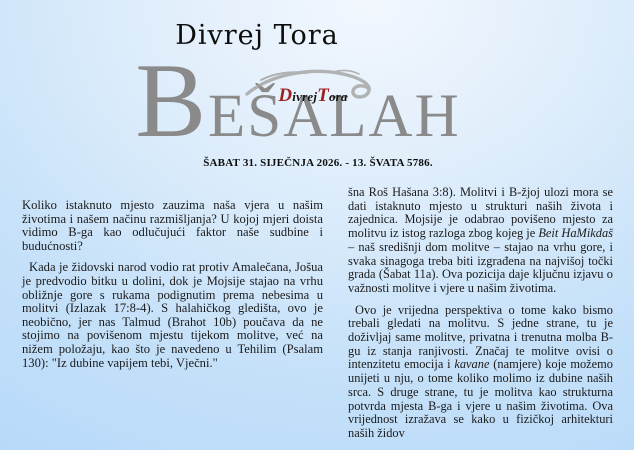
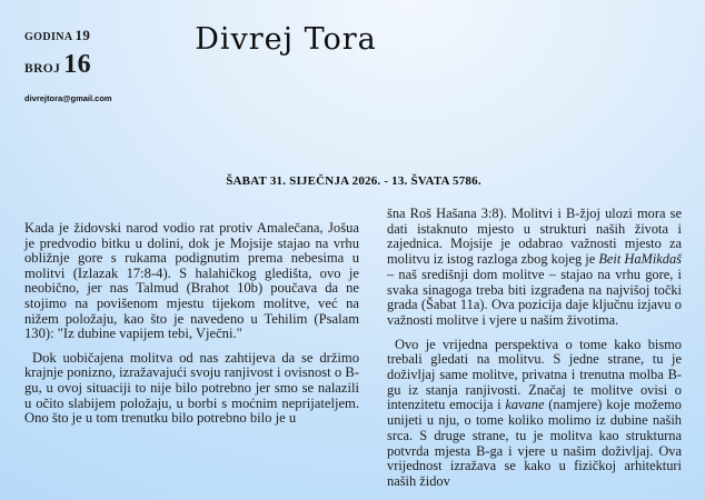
+ GODINA 19
+ BROJ 16
+ divrejtora@gmail.com
  Divrej Tora
- BEŠALAH
- DivrejTora
  ŠABAT 31. SIJEČNJA 2026. - 13. ŠVATA 5786.
- Koliko istaknuto mjesto zauzima naša vjera u našim životima i našem načinu razmišljanja? U kojoj mjeri doista vidimo B-ga kao odlučujući faktor naše sudbine i budućnosti?
  Kada je židovski narod vodio rat protiv Amalečana, Jošua je predvodio bitku u dolini, dok je Mojsije stajao na vrhu obližnje gore s rukama podignutim prema nebesima u molitvi (Izlazak 17:8-4). S halahičkog gledišta, ovo je neobično, jer nas Talmud (Brahot 10b) poučava da ne stojimo na povišenom mjestu tijekom molitve, već na nižem položaju, kao što je navedeno u Tehilim (Psalam 130): "Iz dubine vapijem tebi, Vječni."
+ Dok uobičajena molitva od nas zahtijeva da se držimo krajnje ponizno, izražavajući svoju ranjivost i ovisnost o B-gu, u ovoj situaciji to nije bilo potrebno jer smo se nalazili u očito slabijem položaju, u borbi s moćnim neprijateljem. Ono što je u tom trenutku bilo potrebno bilo je u
- šna Roš Hašana 3:8). Molitvi i B-žjoj ulozi mora se dati istaknuto mjesto u strukturi naših života i zajednica. Mojsije je odabrao povišeno mjesto za molitvu iz istog razloga zbog kojeg je Beit HaMikdaš – naš središnji dom molitve – stajao na vrhu gore, i svaka sinagoga treba biti izgrađena na najvišoj točki grada (Šabat 11a). Ova pozicija daje ključnu izjavu o važnosti molitve i vjere u našim životima.
+ šna Roš Hašana 3:8). Molitvi i B-žjoj ulozi mora se dati istaknuto mjesto u strukturi naših života i zajednica. Mojsije je odabrao važnosti mjesto za molitvu iz istog razloga zbog kojeg je Beit HaMikdaš – naš središnji dom molitve – stajao na vrhu gore, i svaka sinagoga treba biti izgrađena na najvišoj točki grada (Šabat 11a). Ova pozicija daje ključnu izjavu o važnosti molitve i vjere u našim životima.
- Ovo je vrijedna perspektiva o tome kako bismo trebali gledati na molitvu. S jedne strane, tu je doživljaj same molitve, privatna i trenutna molba B-gu iz stanja ranjivosti. Značaj te molitve ovisi o intenzitetu emocija i kavane (namjere) koje možemo unijeti u nju, o tome koliko molimo iz dubine naših srca. S druge strane, tu je molitva kao strukturna potvrda mjesta B-ga i vjere u našim životima. Ova vrijednost izražava se kako u fizičkoj arhitekturi naših židov
+ Ovo je vrijedna perspektiva o tome kako bismo trebali gledati na molitvu. S jedne strane, tu je doživljaj same molitve, privatna i trenutna molba B-gu iz stanja ranjivosti. Značaj te molitve ovisi o intenzitetu emocija i kavane (namjere) koje možemo unijeti u nju, o tome koliko molimo iz dubine naših srca. S druge strane, tu je molitva kao strukturna potvrda mjesta B-ga i vjere u našim doživljaj. Ova vrijednost izražava se kako u fizičkoj arhitekturi naših židov
